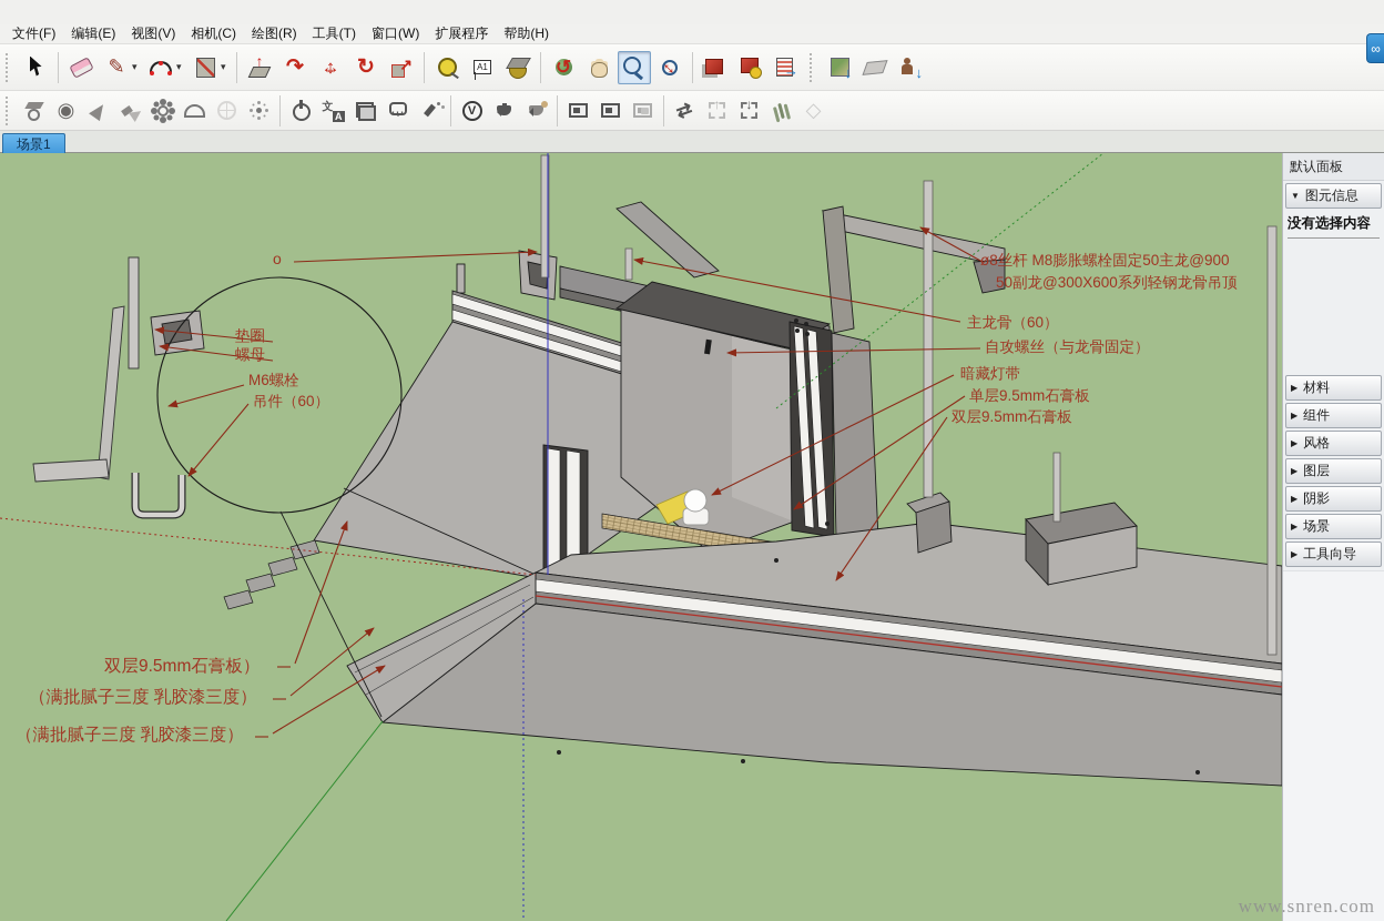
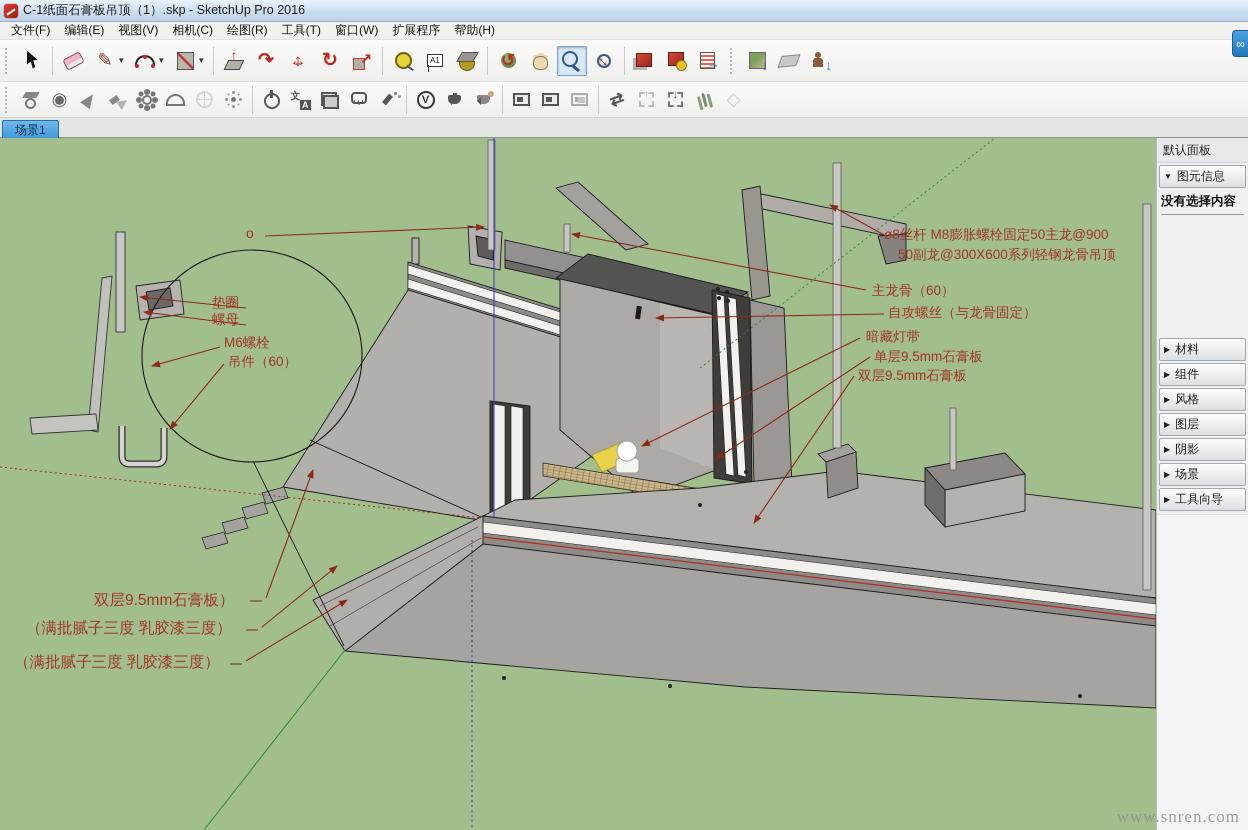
+ C-1纸面石膏板吊顶（1）.skp - SketchUp Pro 2016
  文件(F)
  编辑(E)
  视图(V)
  相机(C)
  绘图(R)
  工具(T)
  窗口(W)
  扩展程序
  帮助(H)
  ∞
  场景1
  o
  垫圈
  螺母
  M6螺栓
  吊件（60）
  ø8丝杆 M8膨胀螺栓固定50主龙@900
  50副龙@300X600系列轻钢龙骨吊顶
  主龙骨（60）
  自攻螺丝（与龙骨固定）
  暗藏灯带
  单层9.5mm石膏板
  双层9.5mm石膏板
  双层9.5mm石膏板）
  （满批腻子三度 乳胶漆三度）
  （满批腻子三度 乳胶漆三度）
  默认面板
  图元信息
  没有选择内容
  材料
  组件
  风格
  图层
  阴影
  场景
  工具向导
  www.snren.com
